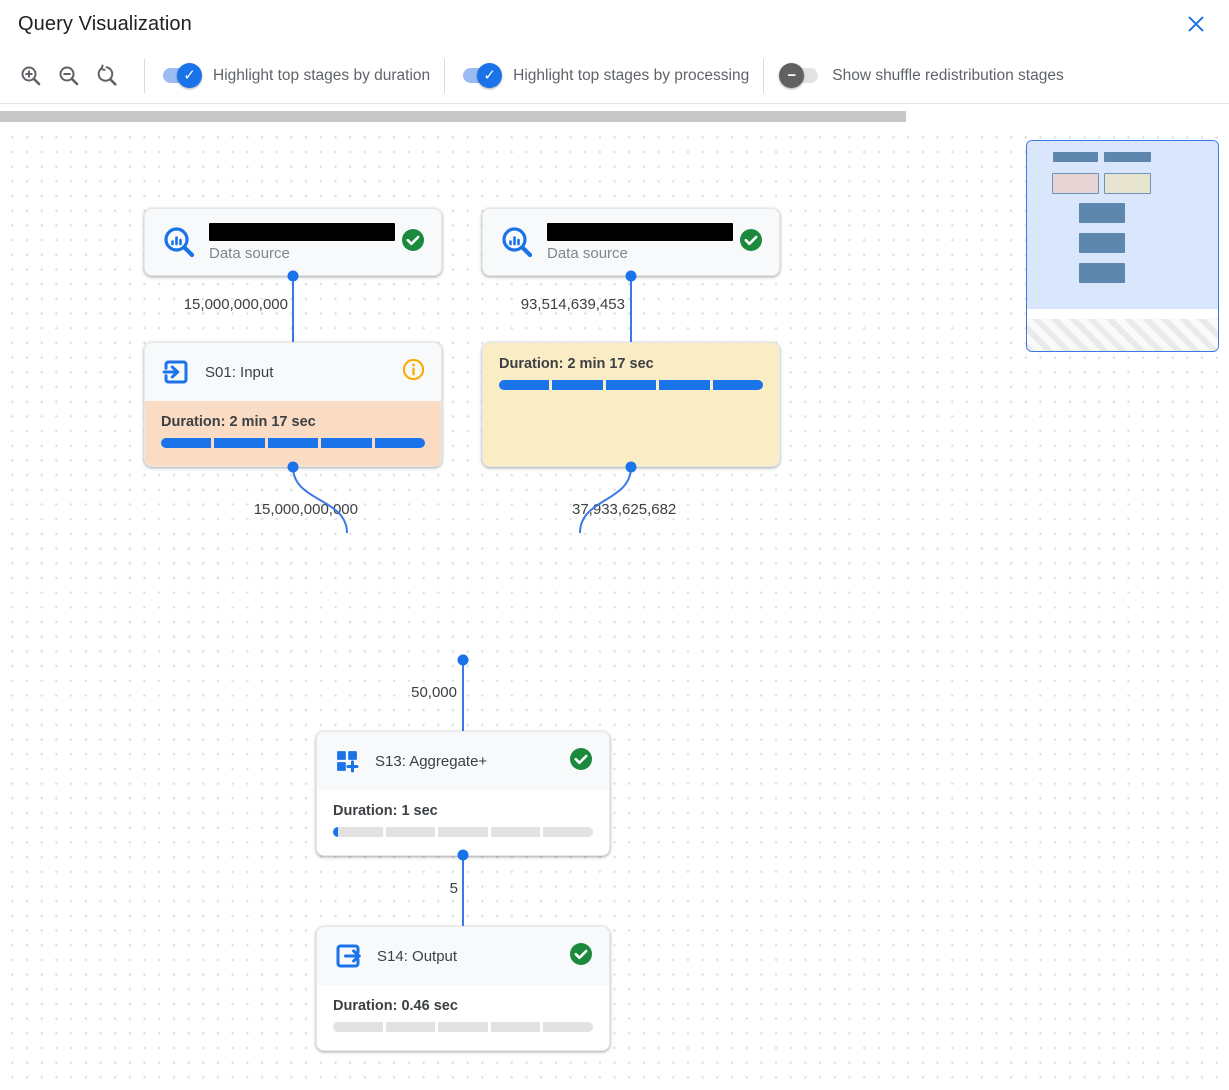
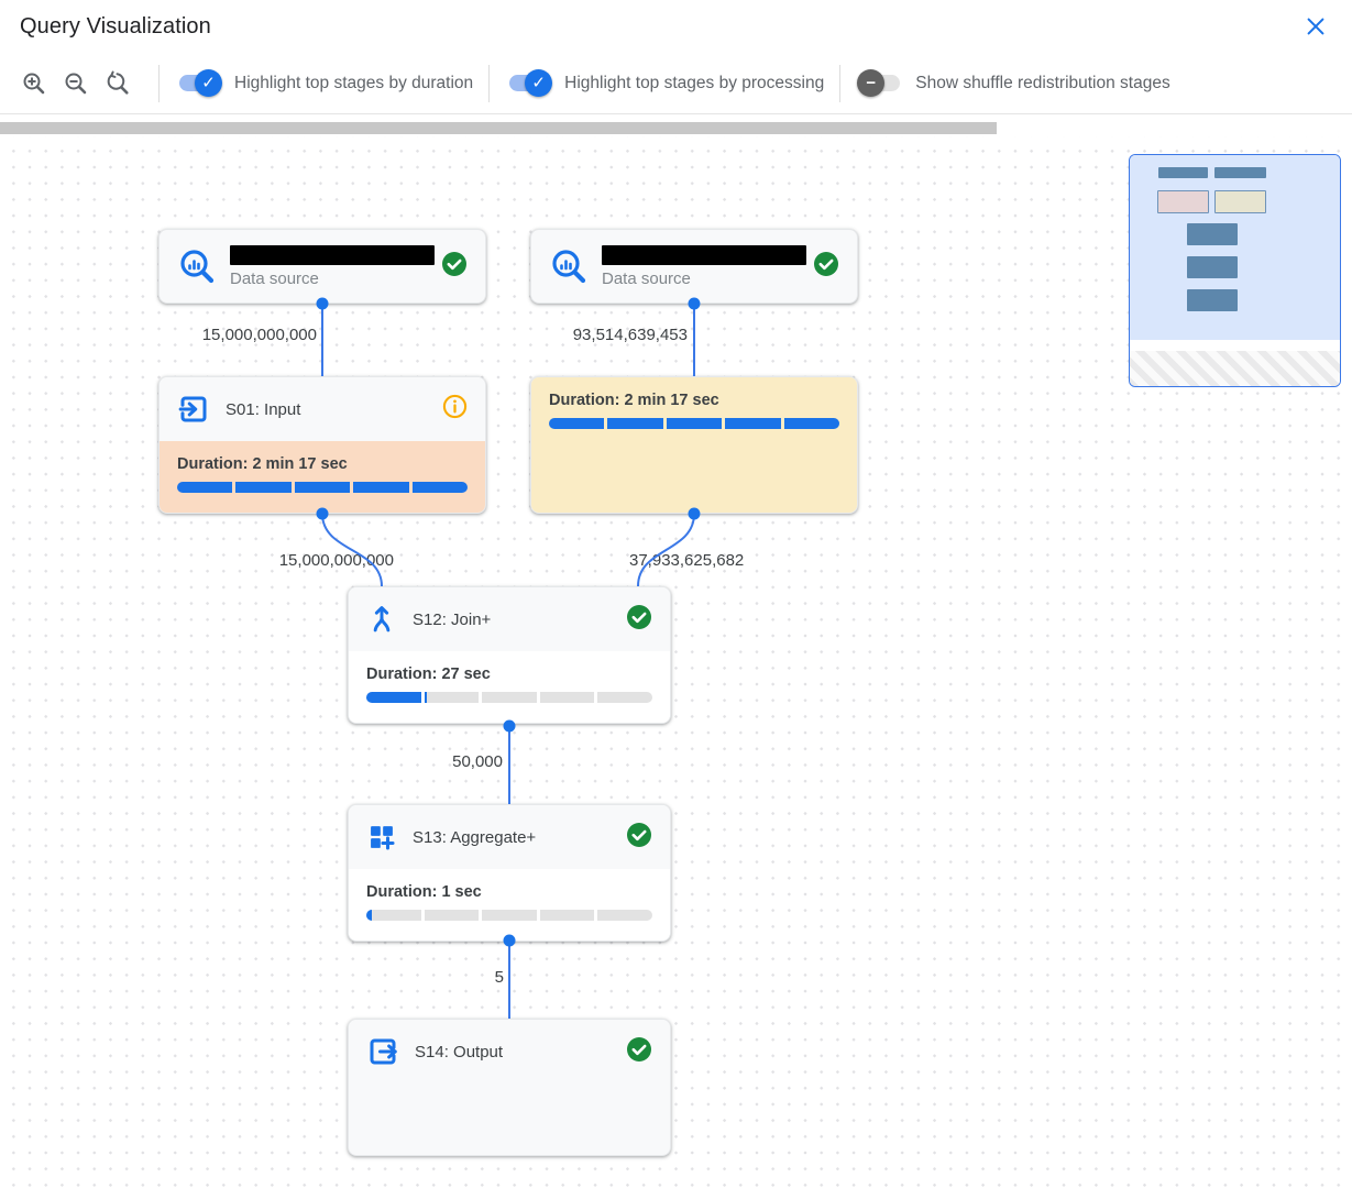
  Query Visualization
  ✓
  Highlight top stages by duration
  ✓
  Highlight top stages by processing
  −
  Show shuffle redistribution stages
  15,000,000,000
  93,514,639,453
  15,000,000,000
  37933,625,682
  50,000
  5
  Data source
  Data source
  S01: Input
  Duration: 2 min 17 sec
  Duration: 2 min 17 sec
+ S12: Join+
+ Duration: 27 sec
  S13: Aggregate+
  Duration: 1 sec
  S14: Output
- Duration: 0.46 sec
